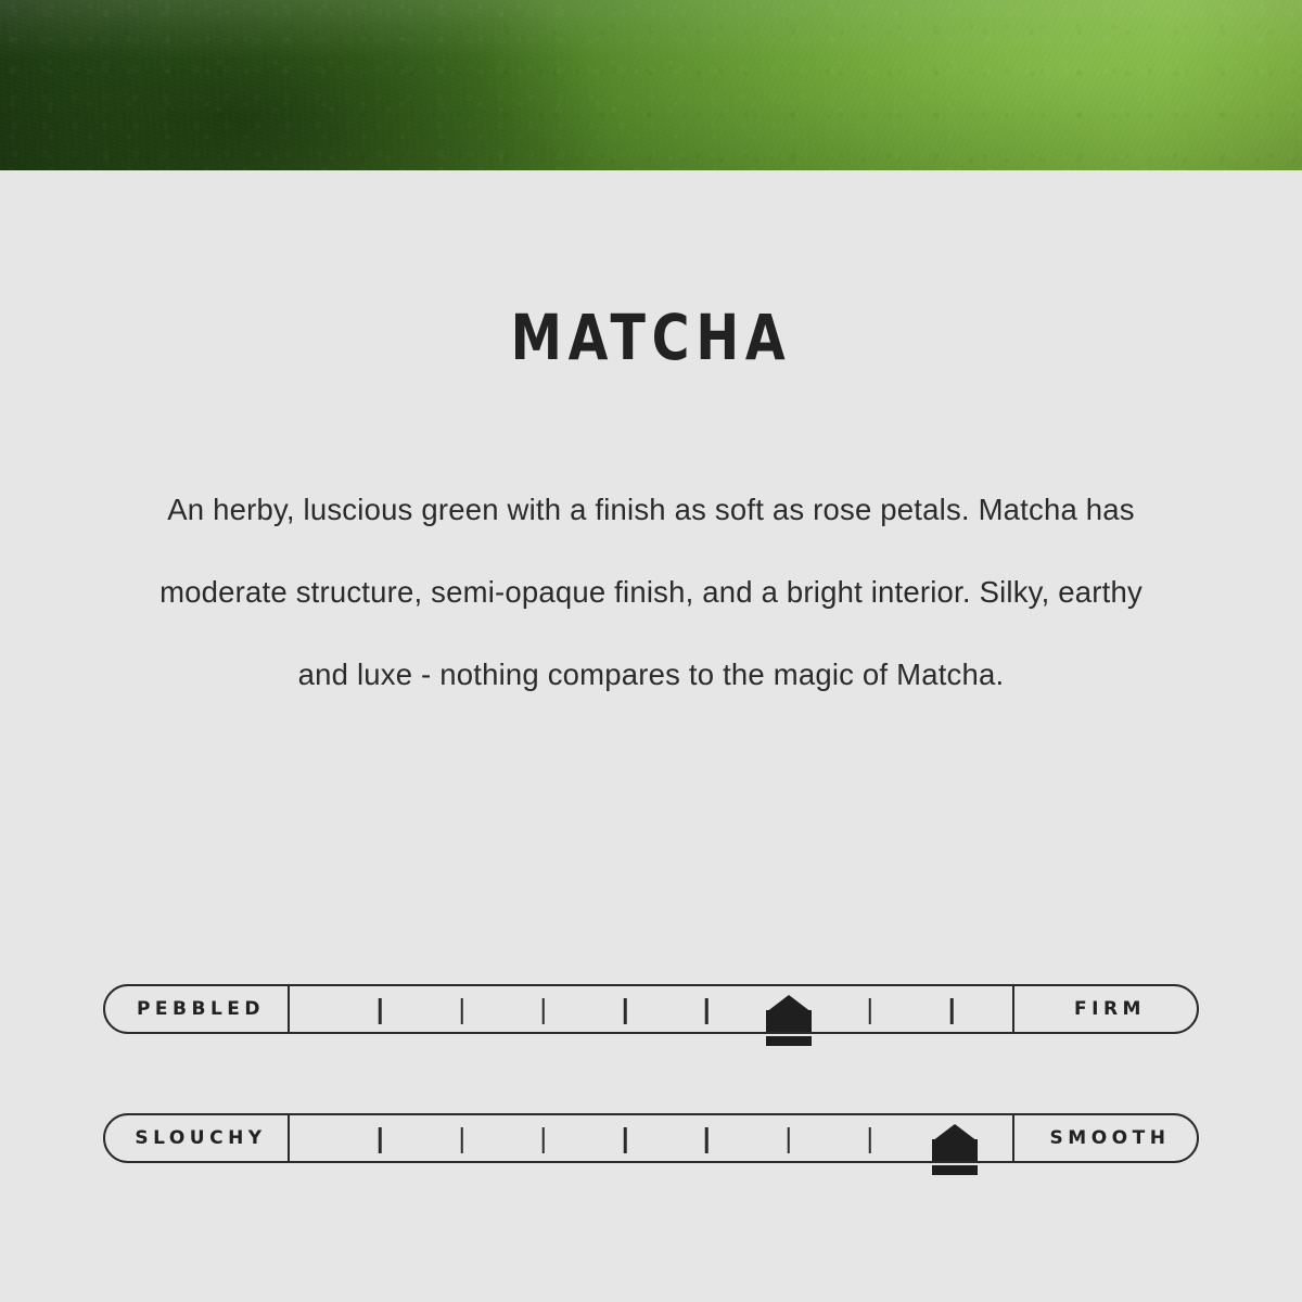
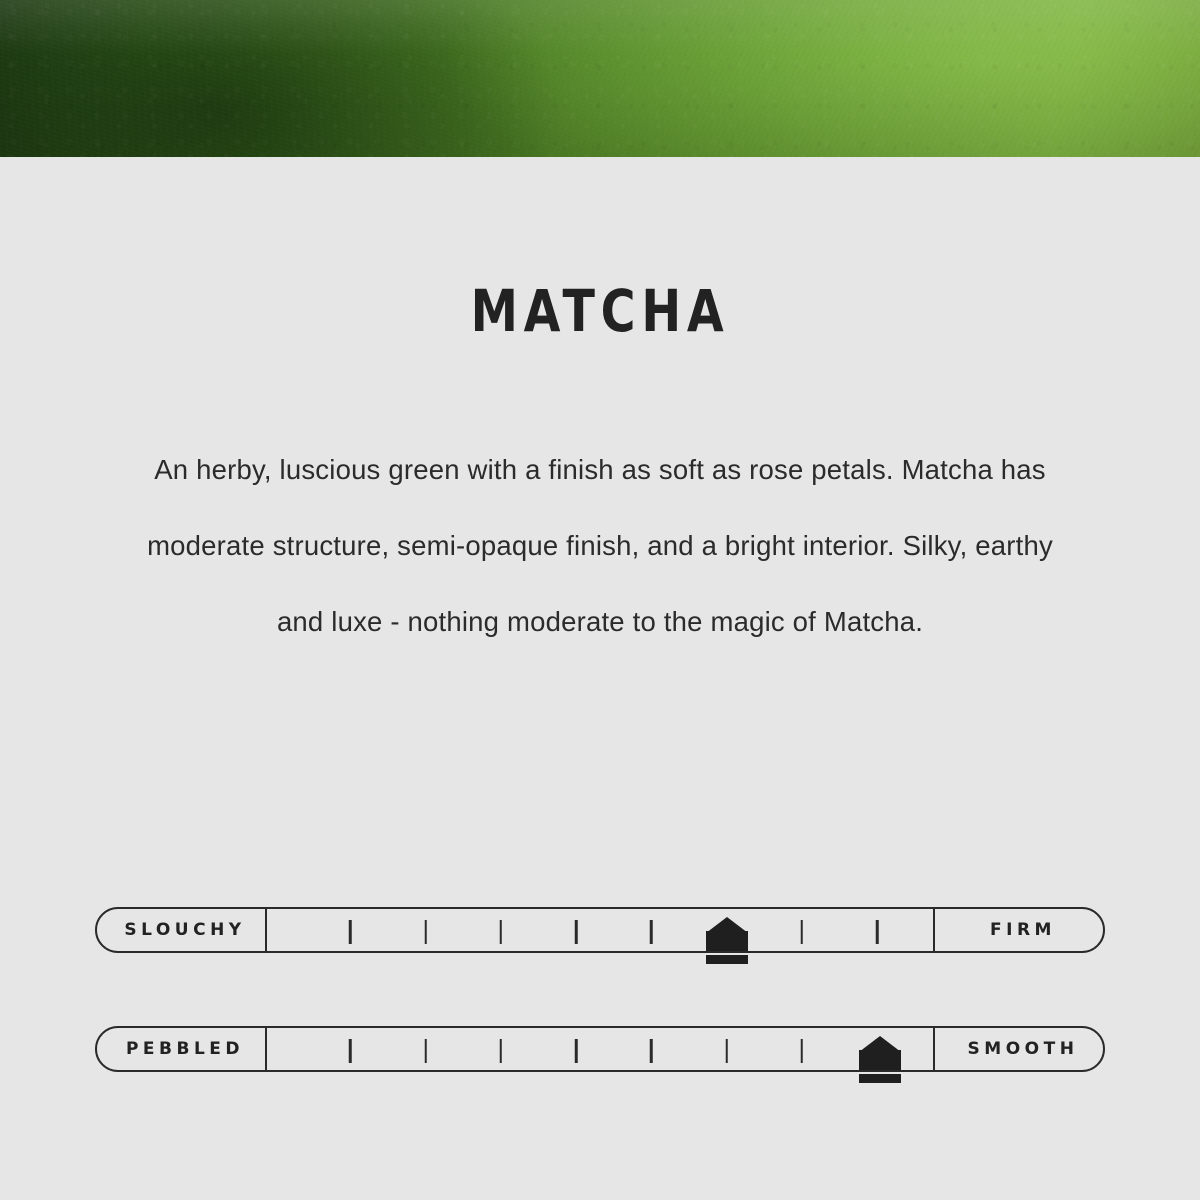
  MATCHA
- An herby, luscious green with a finish as soft as rose petals. Matcha has moderate structure, semi-opaque finish, and a bright interior. Silky, earthy and luxe - nothing compares to the magic of Matcha.
+ An herby, luscious green with a finish as soft as rose petals. Matcha has moderate structure, semi-opaque finish, and a bright interior. Silky, earthy and luxe - nothing moderate to the magic of Matcha.
- PEBBLED
+ SLOUCHY
  FIRM
- SLOUCHY
+ PEBBLED
  SMOOTH
